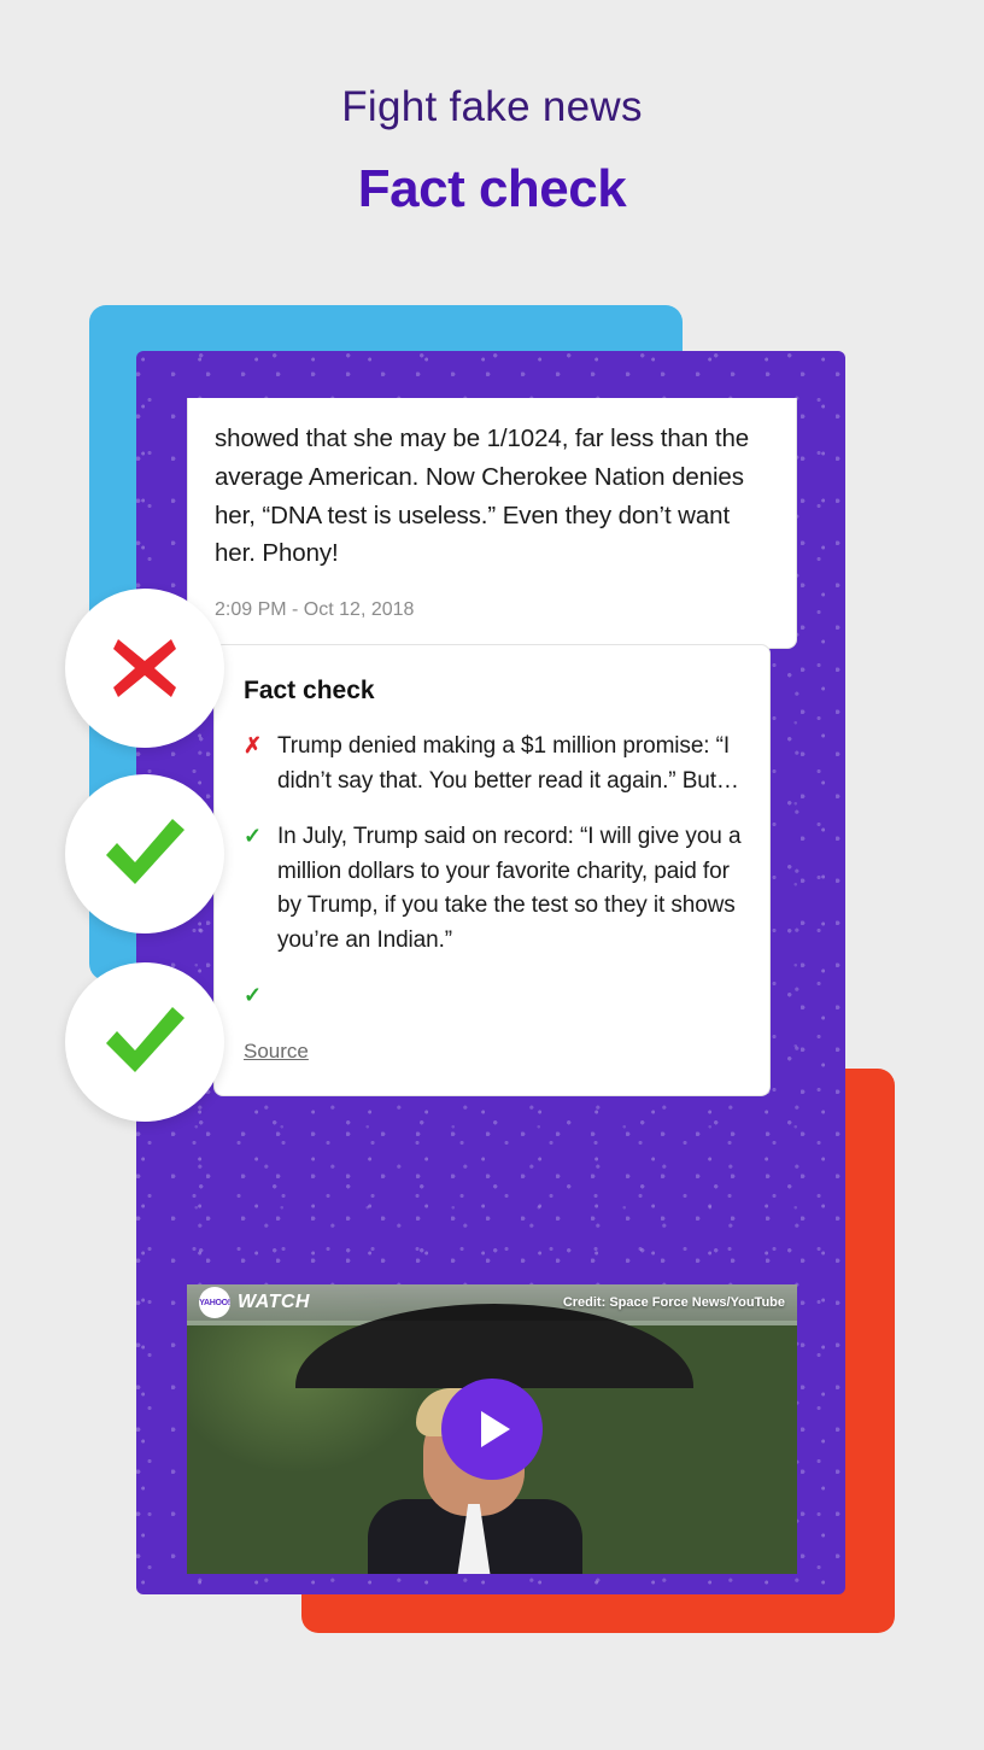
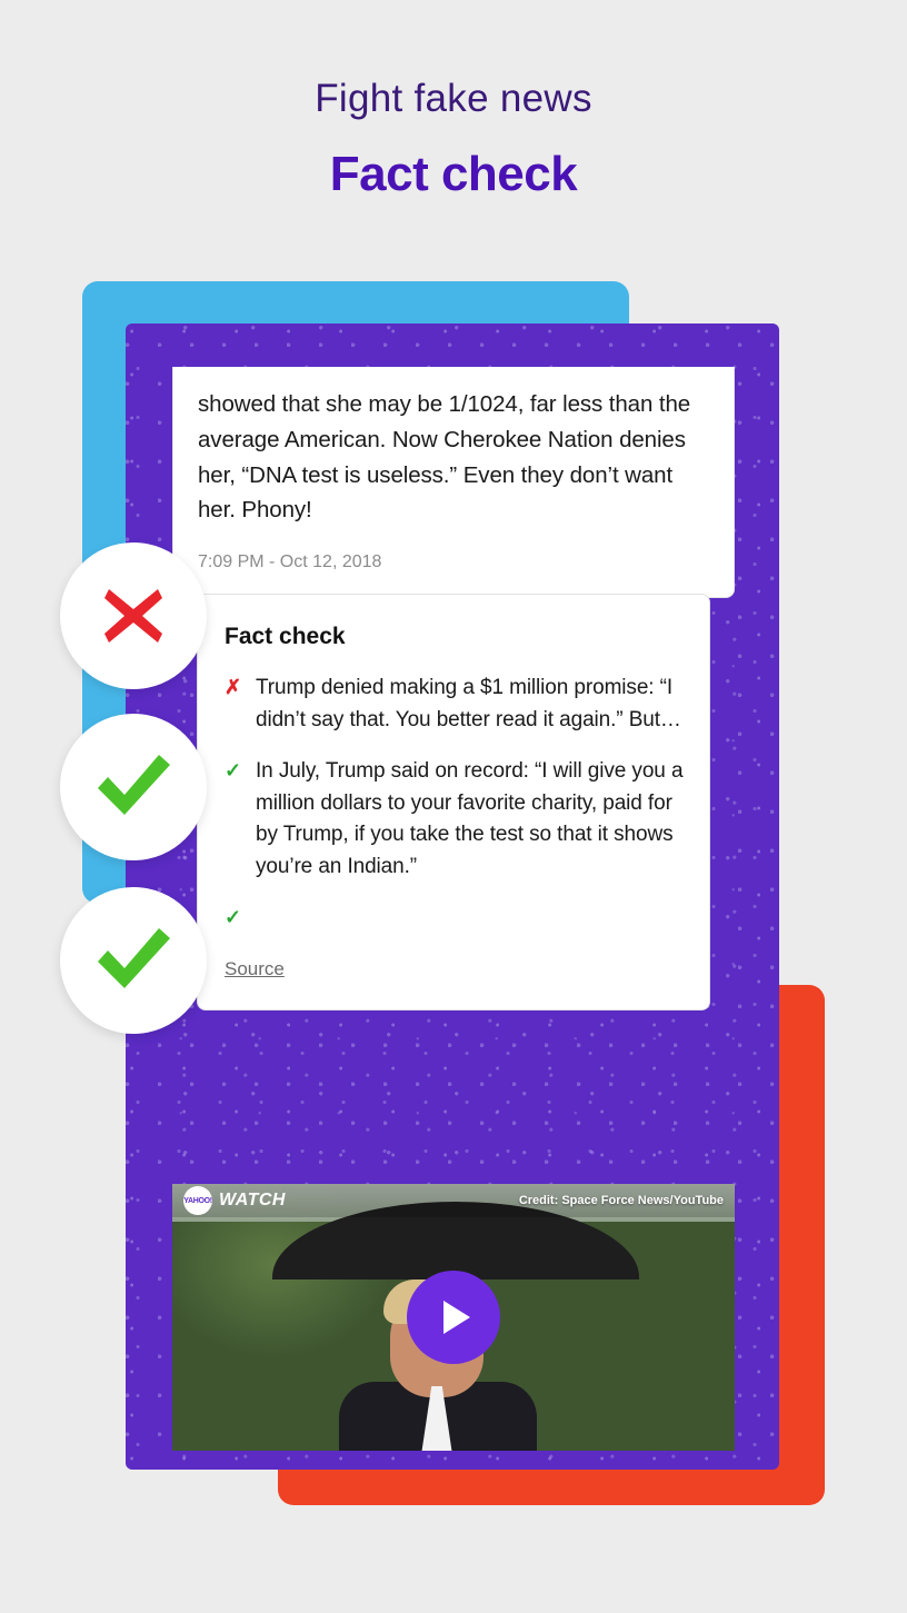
  Fight fake news
  Fact check
  showed that she may be 1/1024, far less than the average American. Now Cherokee Nation denies her, “DNA test is useless.” Even they don’t want her. Phony!
- 2:09 PM - Oct 12, 2018
+ 7:09 PM - Oct 12, 2018
  Fact check
  ✗
  Trump denied making a $1 million promise: “I didn’t say that. You better read it again.” But…
  ✓
- In July, Trump said on record: “I will give you a million dollars to your favorite charity, paid for by Trump, if you take the test so they it shows you’re an Indian.”
+ In July, Trump said on record: “I will give you a million dollars to your favorite charity, paid for by Trump, if you take the test so that it shows you’re an Indian.”
  ✓
  Source
  WATCH
  Credit: Space Force News/YouTube
